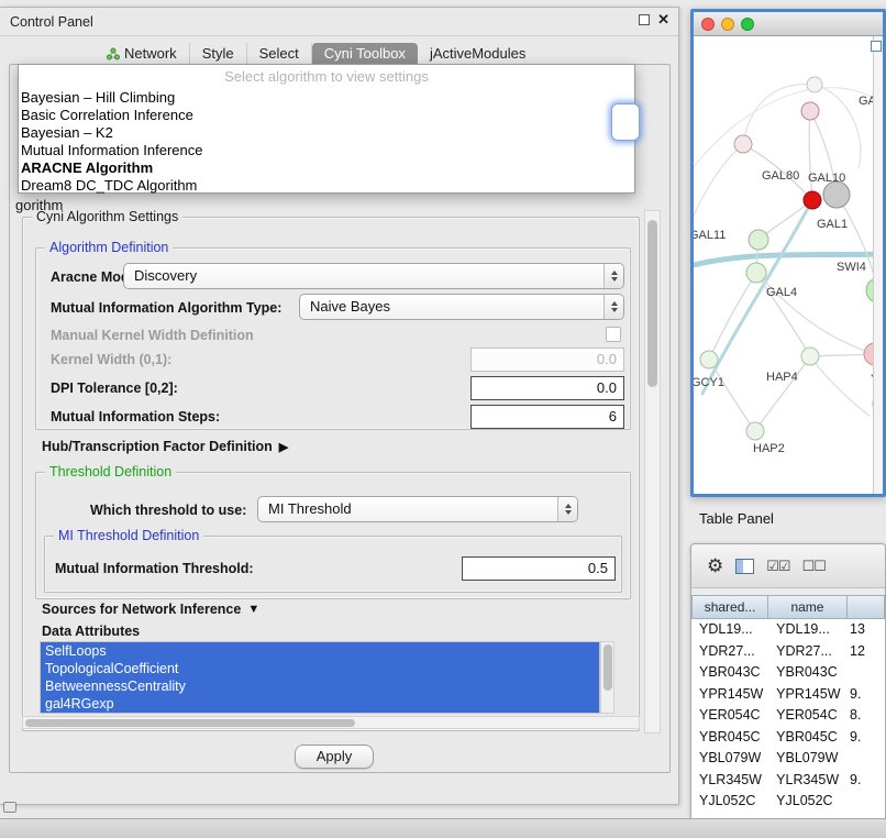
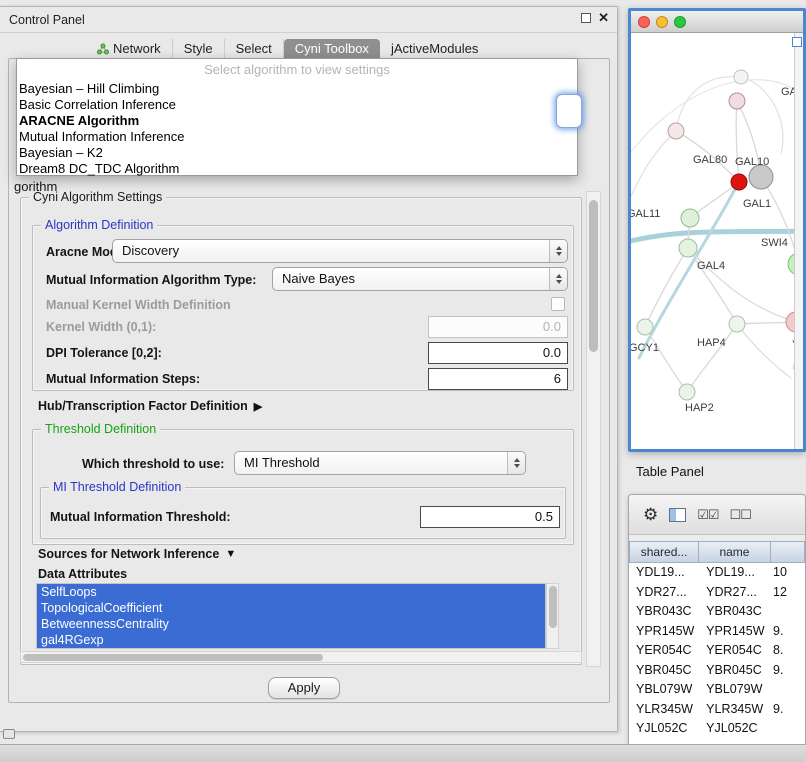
  Control Panel
  ✕
  Network
  Style
  Select
  Cyni Toolbox
  jActiveModules
  Cyni Algorithm Settings
  Algorithm Definition
  Aracne Mo
  Discovery
  Mutual Information Algorithm Type:
  Naive Bayes
  Manual Kernel Width Definition
  Kernel Width (0,1):
  0.0
  DPI Tolerance [0,2]:
  0.0
  Mutual Information Steps:
  6
  Hub/Transcription Factor Definition
  ▶
  Threshold Definition
  Which threshold to use:
  MI Threshold
  MI Threshold Definition
  Mutual Information Threshold:
  0.5
  Sources for Network Inference
  ▼
  Data Attributes
  SelfLoops
  TopologicalCoefficient
  BetweennessCentrality
  gal4RGexp
  Apply
  Select algorithm to view settings
  Bayesian – Hill Climbing
  Basic Correlation Inference
- Bayesian – K2
+ ARACNE Algorithm
  Mutual Information Inference
- ARACNE Algorithm
+ Bayesian – K2
  Dream8 DC_TDC Algorithm
  gorithm
  GAL80
  GAL10
  GAL11
  GAL1
  SWI4
  GAL4
  GCY1
  HAP4
  HAP2
  Table Panel
  ⚙
  ☑☑
  ☐☐
  shared...
  name
  YDL19...
  YDL19...
- 13
+ 10
  YDR27...
  YDR27...
  12
  YBR043C
  YBR043C
  YPR145W
  YPR145W
  9.
  YER054C
  YER054C
  8.
  YBR045C
  YBR045C
  9.
  YBL079W
  YBL079W
  YLR345W
  YLR345W
  9.
  YJL052C
  YJL052C
